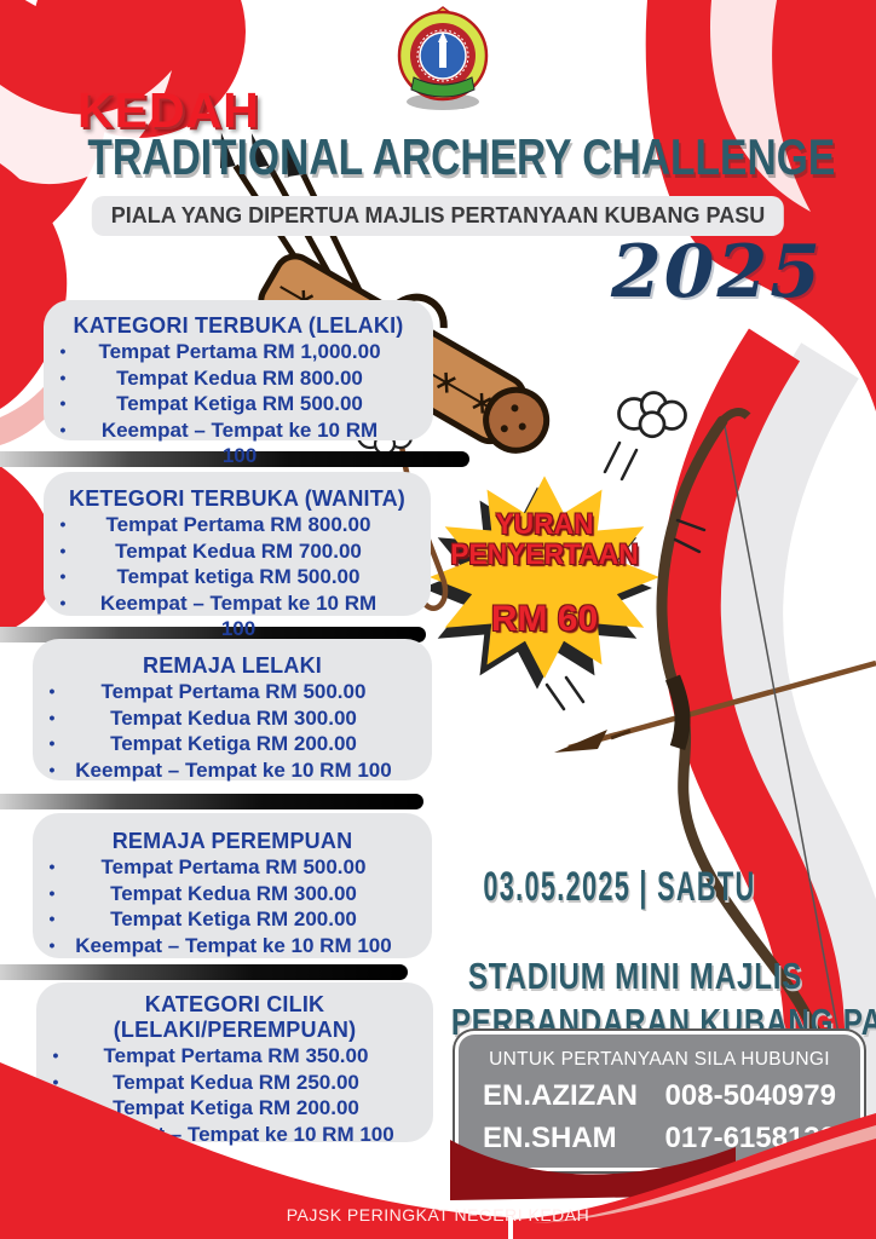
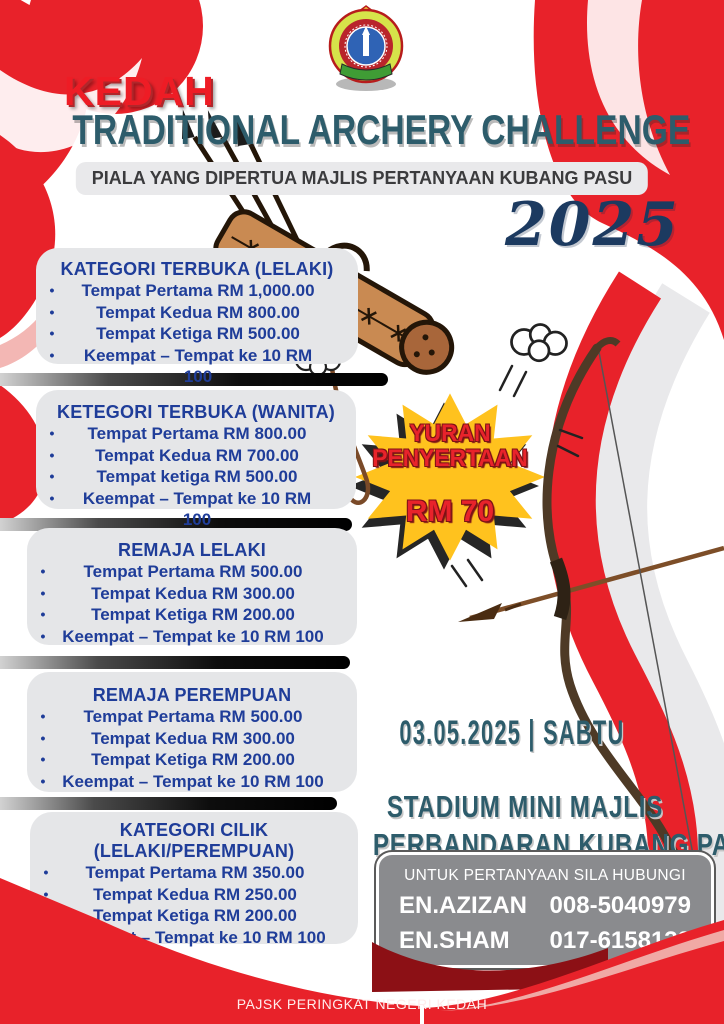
  KEDAH
  TRADITIONAL ARCHERY CHALLEN
  PIALA YANG DIPERTUA MAJLIS PERTANYAAN KUBANG PASU
  2025
  KATEGORI TERBUKA (LELAKI)
  •
  Tempat Pertama RM 1,000.00
  •
  Tempat Kedua RM 800.00
  •
  Tempat Ketiga RM 500.00
  •
  Keempat – Tempat ke 10 RM 100
  KETEGORI TERBUKA (WANITA)
  •
  Tempat Pertama RM 800.00
  •
  Tempat Kedua RM 700.00
  •
  Tempat ketiga RM 500.00
  •
  Keempat – Tempat ke 10 RM 100
  REMAJA LELAKI
  •
  Tempat Pertama RM 500.00
  •
  Tempat Kedua RM 300.00
  •
  Tempat Ketiga RM 200.00
  •
  Keempat – Tempat ke 10 RM 100
  REMAJA PEREMPUAN
  •
  Tempat Pertama RM 500.00
  •
  Tempat Kedua RM 300.00
  •
  Tempat Ketiga RM 200.00
  •
  Keempat – Tempat ke 10 RM 100
  KATEGORI CILIK
  (LELAKI/PEREMPUAN)
  •
  Tempat Pertama RM 350.00
  •
  Tempat Kedua RM 250.00
  Tempat Ketiga RM 200.00
  YURAN
  PENYERTAAN
- RM 60
+ RM 70
  03.05.2025 | SABT
  STADIUM MINI MAJLIS
  PERBANDARAN KUBAN
  UNTUK PERTANYAAN SILA HUBUNGI
  EN.AZIZAN
  008-5040979
  EN.SHAM
  017-61581
  PAJSK PERINGKAT NEGERI KEDAH
